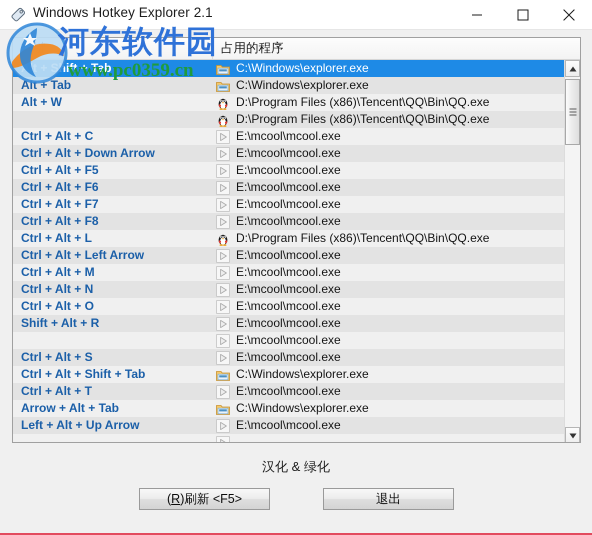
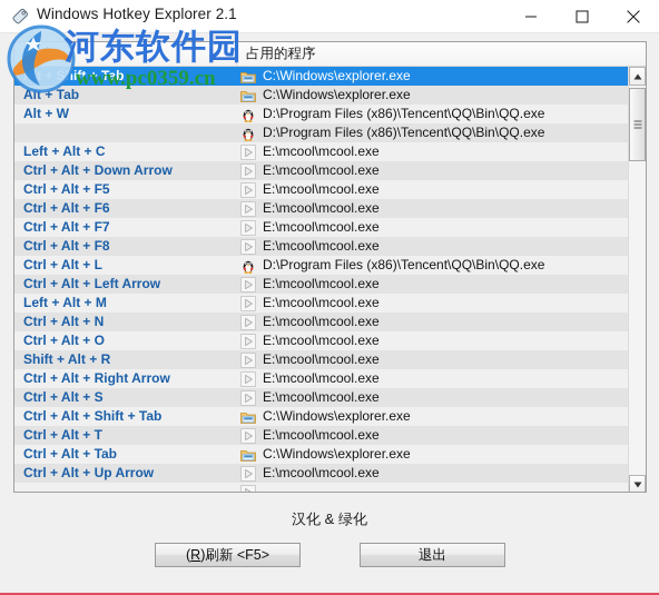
  Windows Hotkey Explorer 2.1
  占用的程序
  C:\Windows\explorer.exe
  Alt + Tab
  C:\Windows\explorer.exe
  Alt + W
  D:\Program Files (x86)\Tencent\QQ\Bin\QQ.exe
  D:\Program Files (x86)\Tencent\QQ\Bin\QQ.exe
- Ctrl + Alt + C
+ Left + Alt + C
  E:\mcool\mcool.exe
  Ctrl + Alt + Down Arrow
  E:\mcool\mcool.exe
  Ctrl + Alt + F5
  E:\mcool\mcool.exe
  Ctrl + Alt + F6
  E:\mcool\mcool.exe
  Ctrl + Alt + F7
  E:\mcool\mcool.exe
  Ctrl + Alt + F8
  E:\mcool\mcool.exe
  Ctrl + Alt + L
  D:\Program Files (x86)\Tencent\QQ\Bin\QQ.exe
  Ctrl + Alt + Left Arrow
  E:\mcool\mcool.exe
- Ctrl + Alt + M
+ Left + Alt + M
  E:\mcool\mcool.exe
  Ctrl + Alt + N
  E:\mcool\mcool.exe
  Ctrl + Alt + O
  E:\mcool\mcool.exe
  Shift + Alt + R
  E:\mcool\mcool.exe
+ Ctrl + Alt + Right Arrow
  E:\mcool\mcool.exe
  Ctrl + Alt + S
  E:\mcool\mcool.exe
  Ctrl + Alt + Shift + Tab
  C:\Windows\explorer.exe
  Ctrl + Alt + T
  E:\mcool\mcool.exe
- Arrow + Alt + Tab
+ Ctrl + Alt + Tab
  C:\Windows\explorer.exe
- Left + Alt + Up Arrow
+ Ctrl + Alt + Up Arrow
  E:\mcool\mcool.exe
  汉化 & 绿化
  (R)刷新 <F5>
  退出
  河东软件园
  www.pc0359.cn
